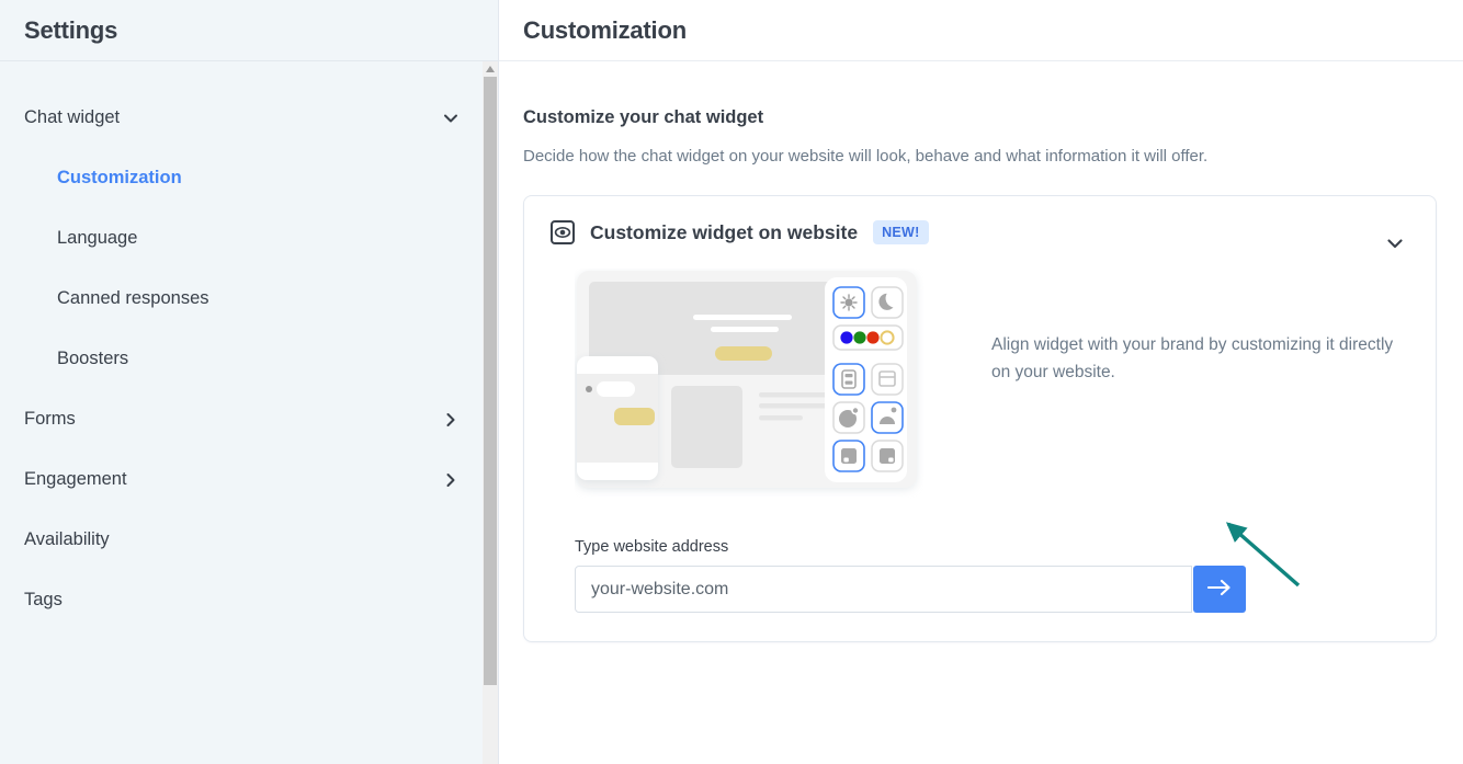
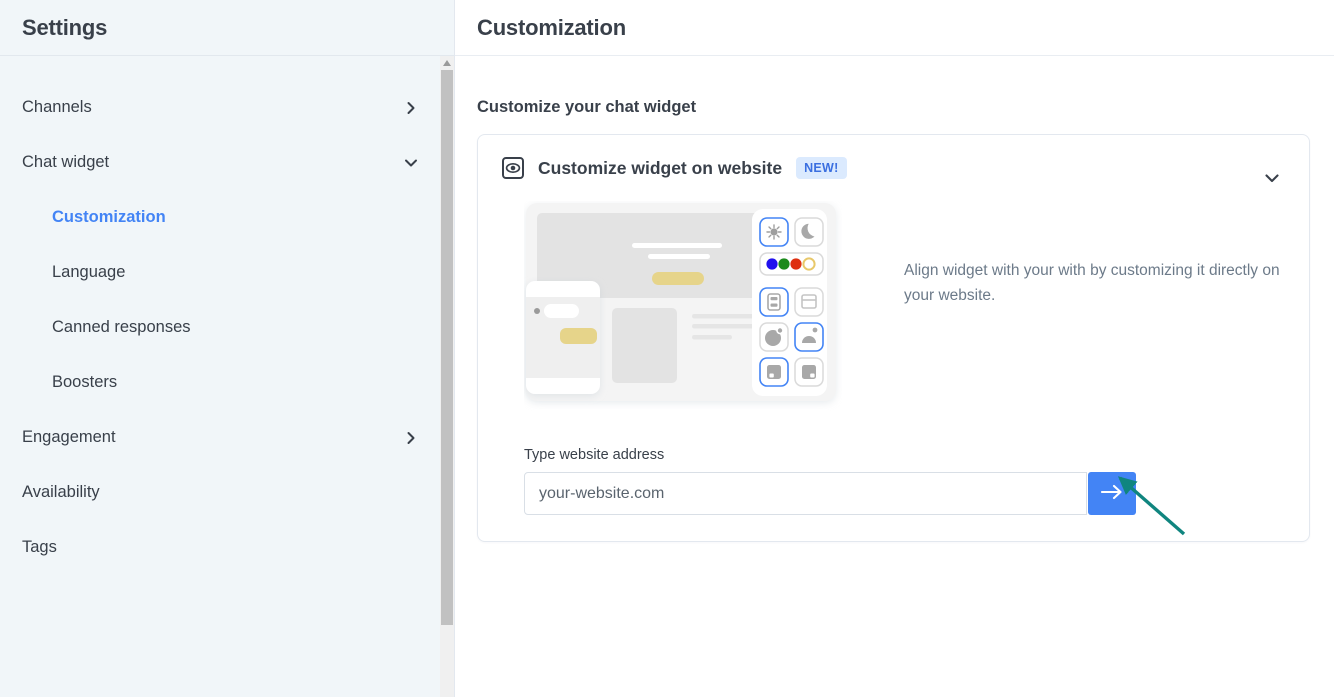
  Settings
+ Channels
  Chat widget
  Customization
  Language
  Canned responses
  Boosters
- Forms
  Engagement
  Availability
  Tags
  Customization
  Customize your chat widget
- Decide how the chat widget on your website will look, behave and what information it will offer.
  Customize widget on website
  NEW!
- Align widget with your brand by customizing it directly on your website.
+ Align widget with your with by customizing it directly on your website.
  Type website address
  your-website.com
